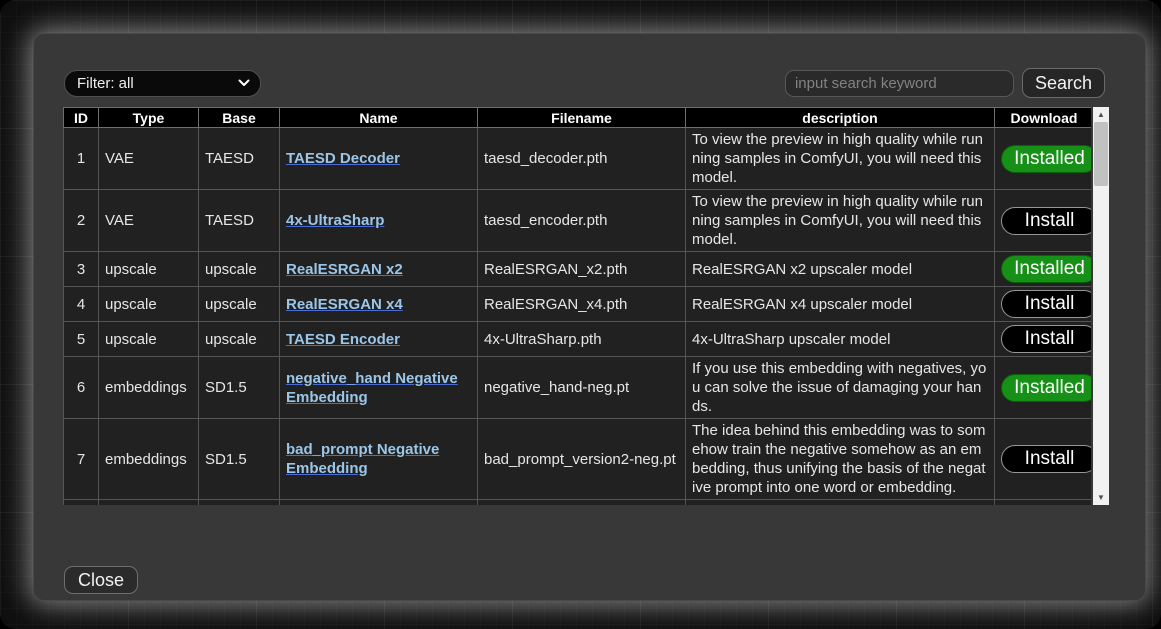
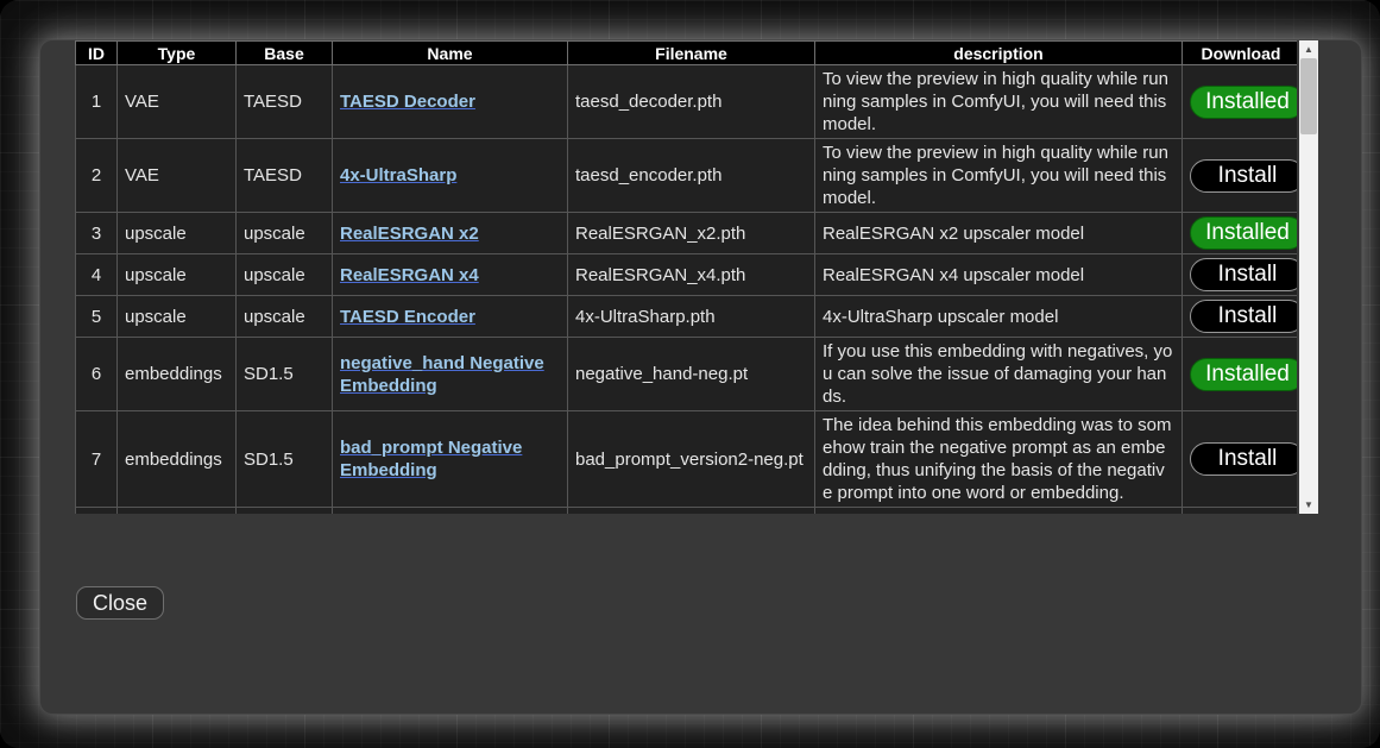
- Filter: all
- input search keyword
- Search
  ID	Type	Base	Name	Filename	description	Download
  1	VAE	TAESD	TAESD Decoder	taesd_decoder.pth	To view the preview in high quality while running samples in ComfyUI, you will need this model.	Installed
  2	VAE	TAESD	4x-UltraSharp	taesd_encoder.pth	To view the preview in high quality while running samples in ComfyUI, you will need this model.	Install
  3	upscale	upscale	RealESRGAN x2	RealESRGAN_x2.pth	RealESRGAN x2 upscaler model	Installed
  4	upscale	upscale	RealESRGAN x4	RealESRGAN_x4.pth	RealESRGAN x4 upscaler model	Install
  5	upscale	upscale	TAESD Encoder	4x-UltraSharp.pth	4x-UltraSharp upscaler model	Install
  6	embeddings	SD1.5	negative_hand Negative Embedding	negative_hand-neg.pt	If you use this embedding with negatives, you can solve the issue of damaging your hands.	Installed
- 7	embeddings	SD1.5	bad_prompt Negative Embedding	bad_prompt_version2-neg.pt	The idea behind this embedding was to somehow train the negative somehow as an embedding, thus unifying the basis of the negative prompt into one word or embedding.	Install
+ 7	embeddings	SD1.5	bad_prompt Negative Embedding	bad_prompt_version2-neg.pt	The idea behind this embedding was to somehow train the negative prompt as an embedding, thus unifying the basis of the negative prompt into one word or embedding.	Install
  ▲
  ▼
  Close
